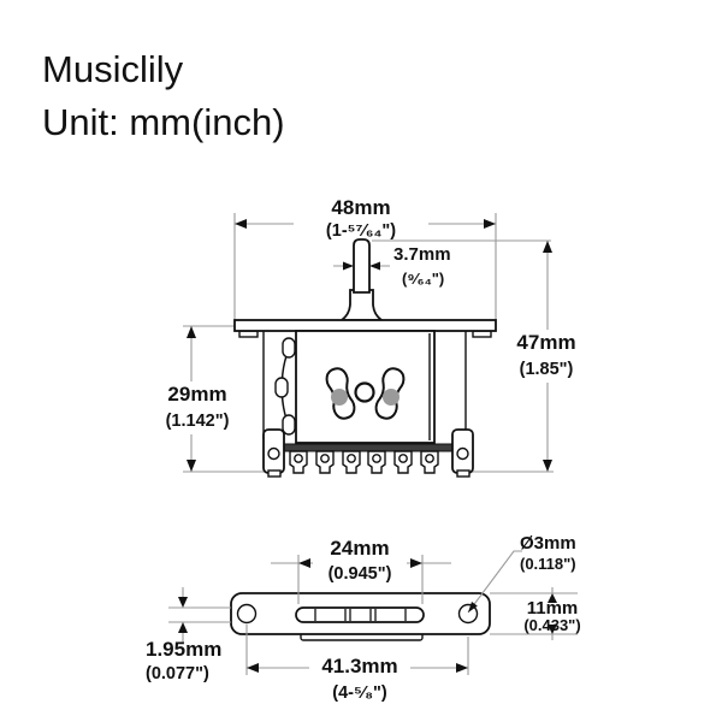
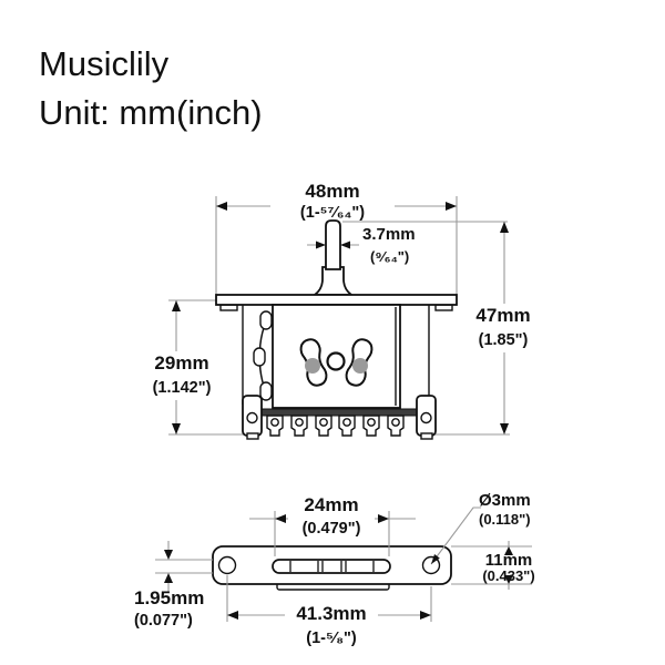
  Musiclily
  Unit: mm(inch)
  48mm
  (1-⁵⁷⁄₆₄")
  3.7mm
  (⁹⁄₆₄")
  29mm
  (1.142")
  47mm
  (1.85")
  24mm
- (0.945")
+ (0.479")
  Ø3mm
  (0.118")
  11mm
  (0.433")
  1.95mm
  (0.077")
  41.3mm
- (4-⁵⁄₈")
+ (1-⁵⁄₈")
